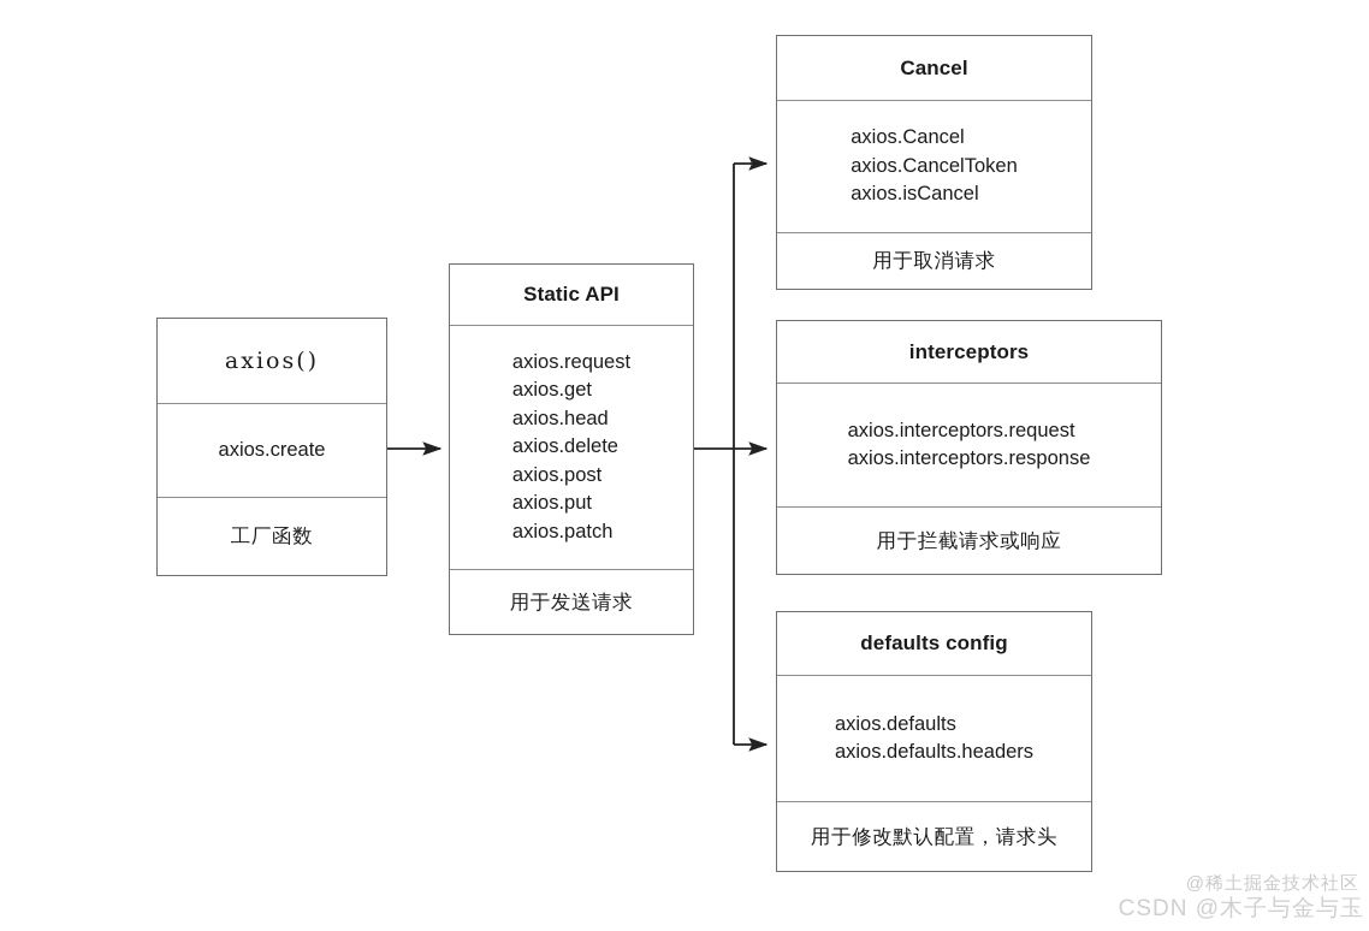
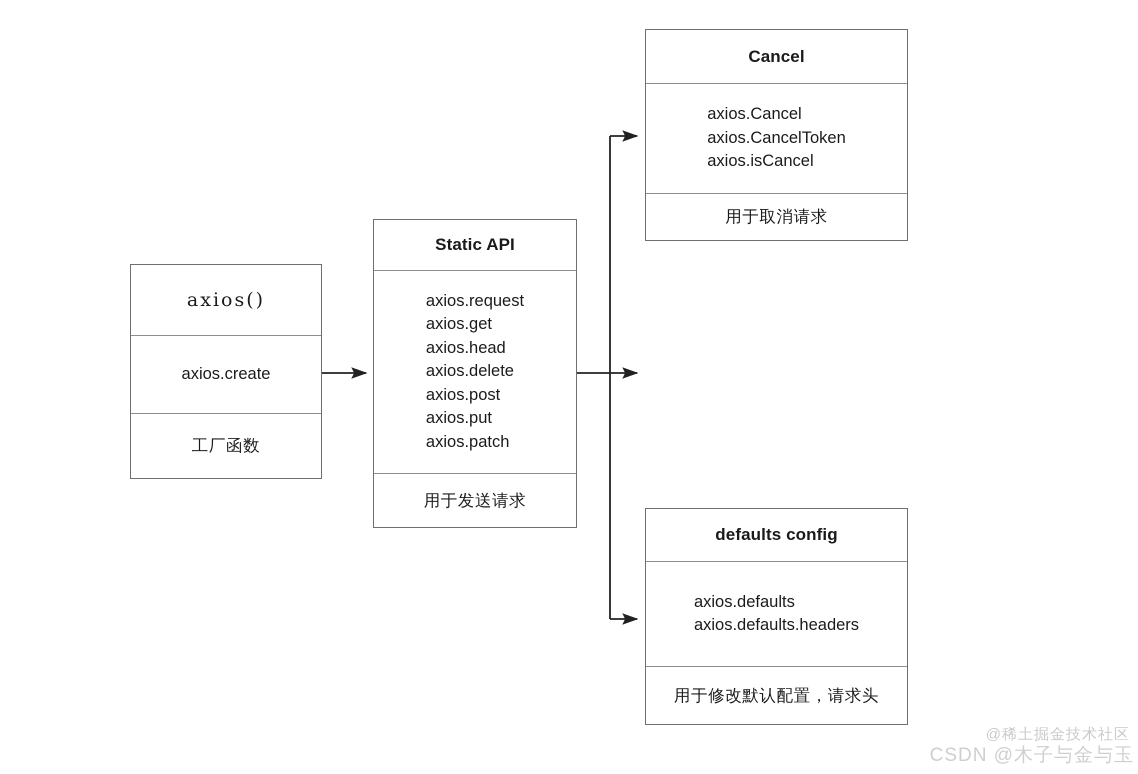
  axios()
  axios.create
  工厂函数
  Static API
  axios.request
  axios.get
  axios.head
  axios.delete
  axios.post
  axios.put
  axios.patch
  用于发送请求
  Cancel
  axios.Cancel
  axios.CancelToken
  axios.isCancel
  用于取消请求
- interceptors
- axios.interceptors.request
- axios.interceptors.response
- 用于拦截请求或响应
  defaults config
  axios.defaults
  axios.defaults.headers
  用于修改默认配置，请求头
  @稀土掘金技术社区
  CSDN @木子与金与玉
